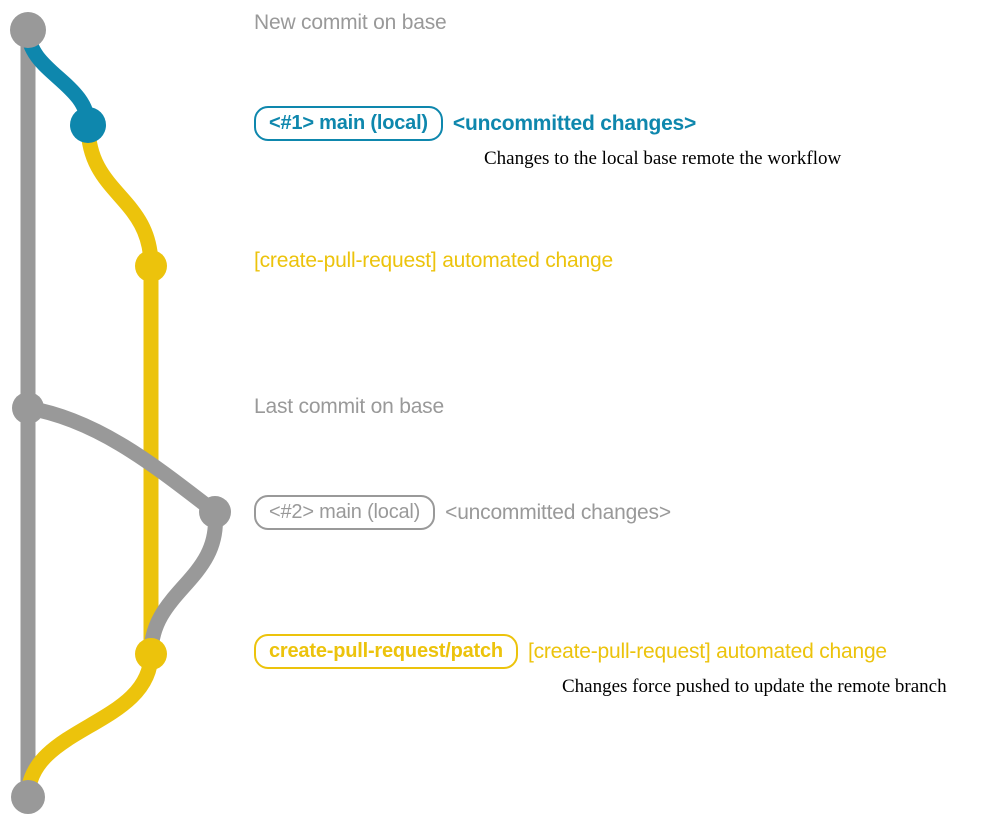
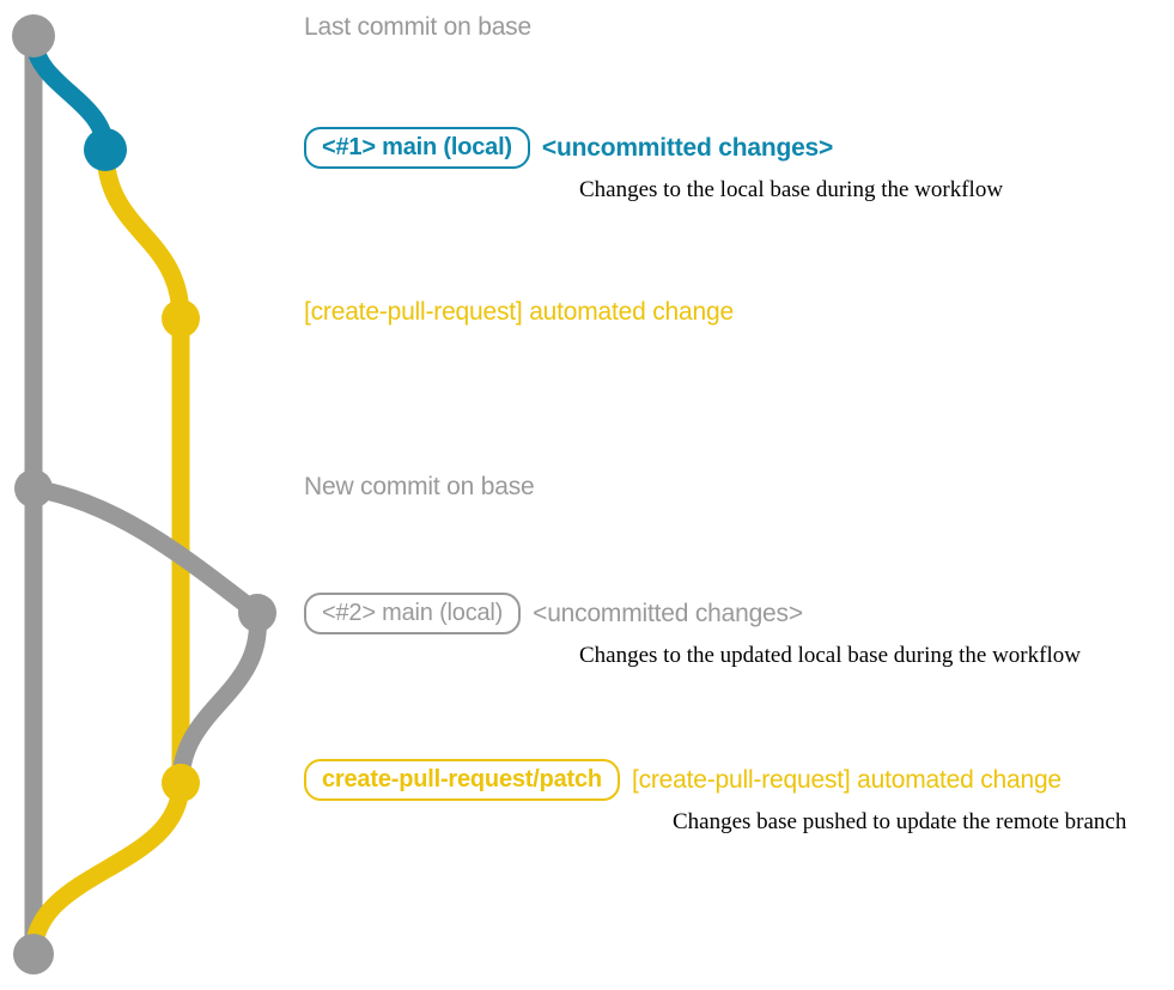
- New commit on base
+ Last commit on base
  <#1> main (local)
  <uncommitted changes>
- Changes to the local base remote the workflow
+ Changes to the local base during the workflow
  [create-pull-request] automated change
- Last commit on base
+ New commit on base
  <#2> main (local)
  <uncommitted changes>
+ Changes to the updated local base during the workflow
  create-pull-request/patch
  [create-pull-request] automated change
- Changes force pushed to update the remote branch
+ Changes base pushed to update the remote branch
